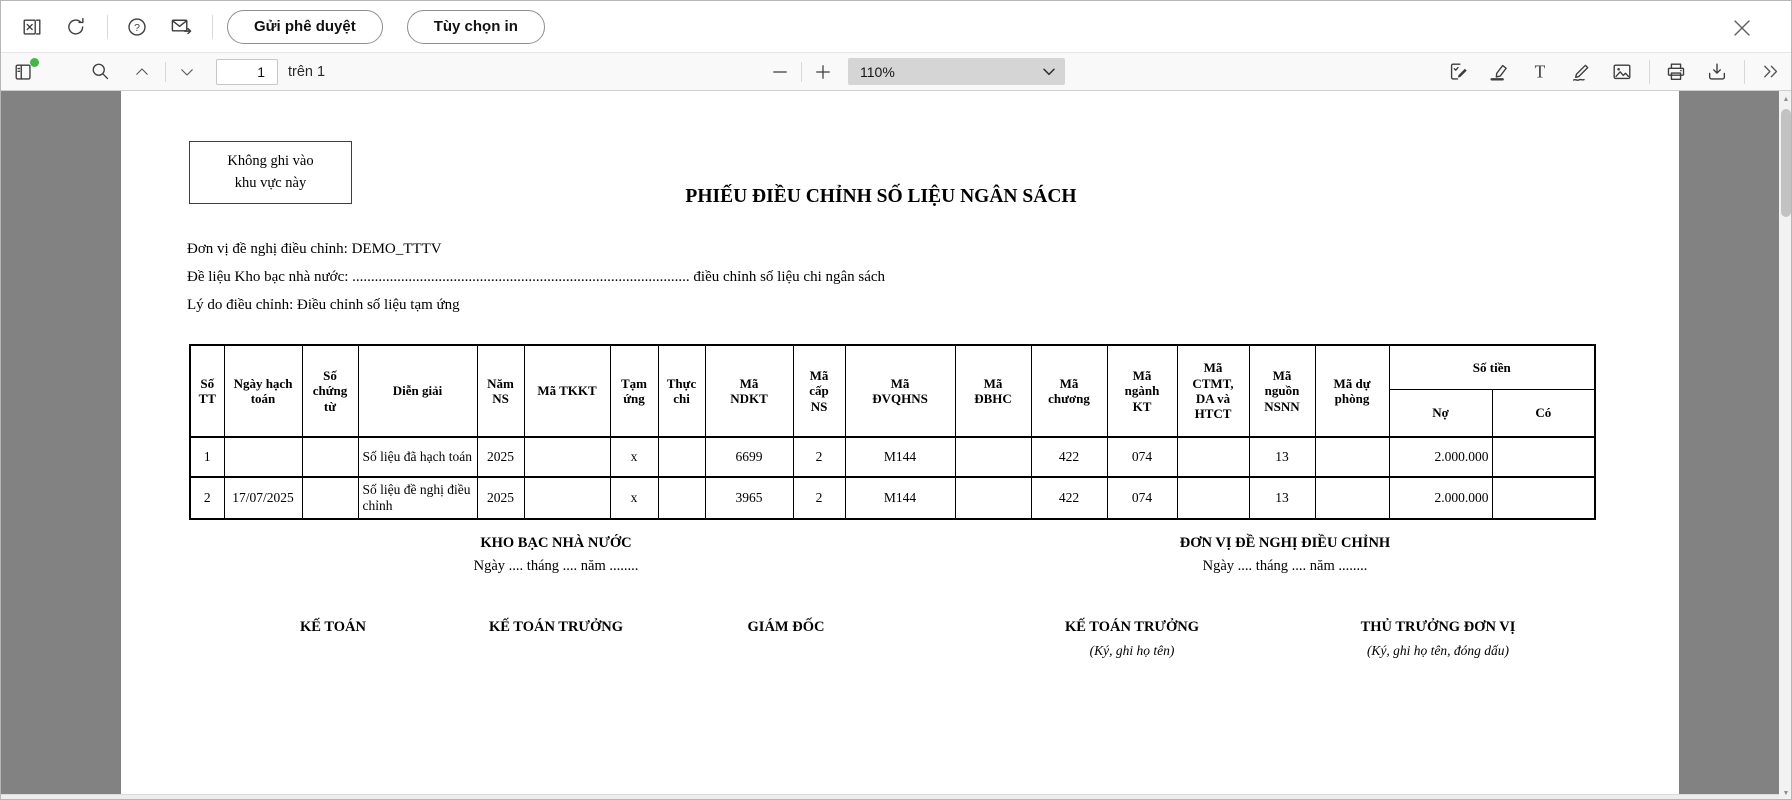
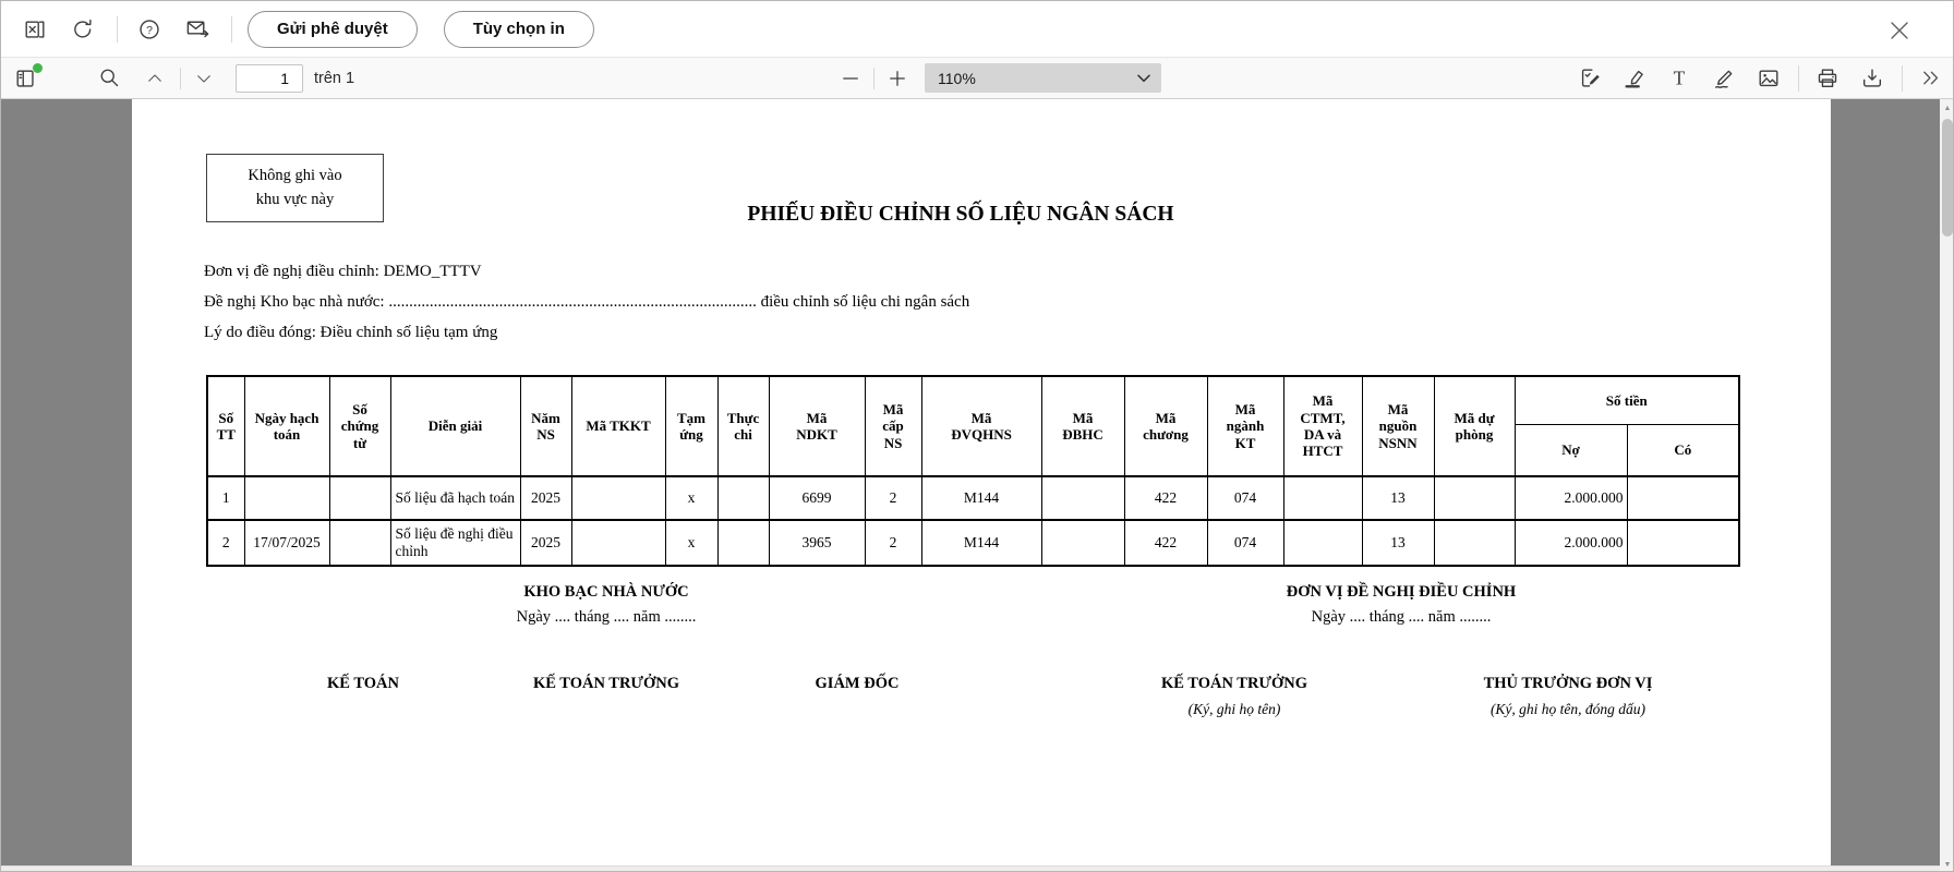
  ?
  Gửi phê duyệt
  Tùy chọn in
  1
  trên 1
  110%
  T
  Không ghi vào
  khu vực này
  PHIẾU ĐIỀU CHỈNH SỐ LIỆU NGÂN SÁCH
  Đơn vị đề nghị điều chỉnh: DEMO_TTTV
- Đề liệu Kho bạc nhà nước: .......................................................................................... điều chỉnh số liệu chi ngân sách
+ Đề nghị Kho bạc nhà nước: .......................................................................................... điều chỉnh số liệu chi ngân sách
- Lý do điều chỉnh: Điều chỉnh số liệu tạm ứng
+ Lý do điều đóng: Điều chỉnh số liệu tạm ứng
  Số TT	Ngày hạch toán	Số chứng từ	Diễn giải	Năm NS	Mã TKKT	Tạm ứng	Thực chi	Mã NDKT	Mã cấp NS	Mã ĐVQHNS	Mã ĐBHC	Mã chương	Mã ngành KT	Mã CTMT, DA và HTCT	Mã nguồn NSNN	Mã dự phòng	Số tiền
  Nợ	Có
  1			Số liệu đã hạch toán	2025		x		6699	2	M144		422	074		13		2.000.000
  2	17/07/2025		Số liệu đề nghị điều chỉnh	2025		x		3965	2	M144		422	074		13		2.000.000
  KHO BẠC NHÀ NƯỚC
  Ngày .... tháng .... năm ........
  ĐƠN VỊ ĐỀ NGHỊ ĐIỀU CHỈNH
  Ngày .... tháng .... năm ........
  KẾ TOÁN
  KẾ TOÁN TRƯỞNG
  GIÁM ĐỐC
  KẾ TOÁN TRƯỞNG
  (Ký, ghi họ tên)
  THỦ TRƯỞNG ĐƠN VỊ
  (Ký, ghi họ tên, đóng dấu)
